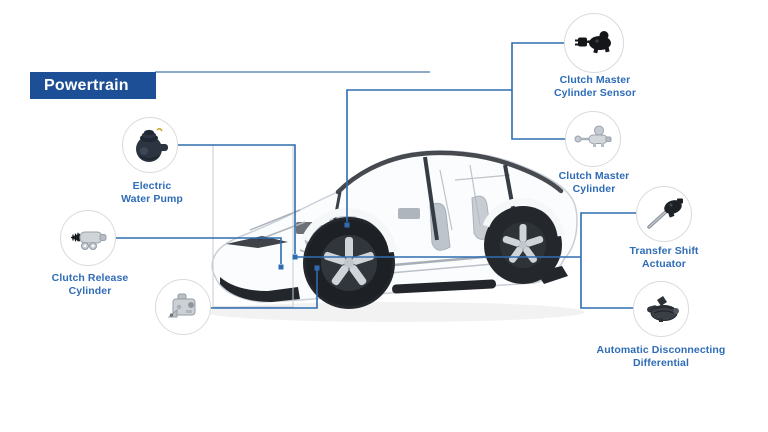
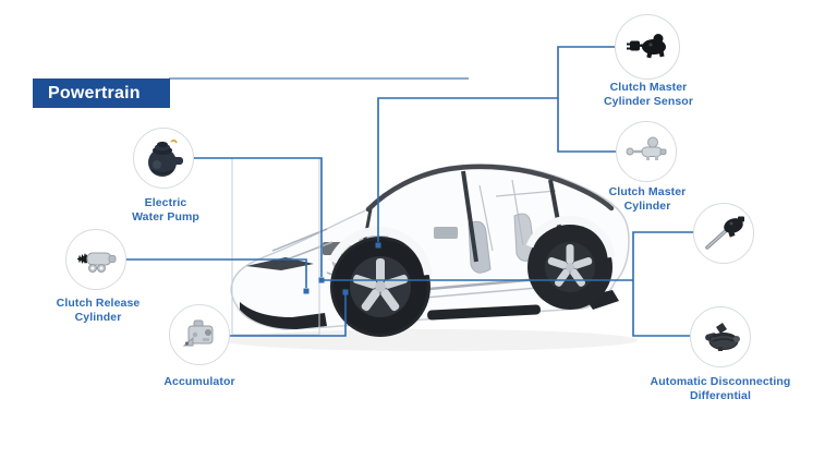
  Powertrain
  Clutch Master
  Cylinder Sensor
  Clutch Master
  Cylinder
- Transfer Shift
- Actuator
  Automatic Disconnecting
  Differential
  Electric
  Water Pump
  Clutch Release
  Cylinder
+ Accumulator
